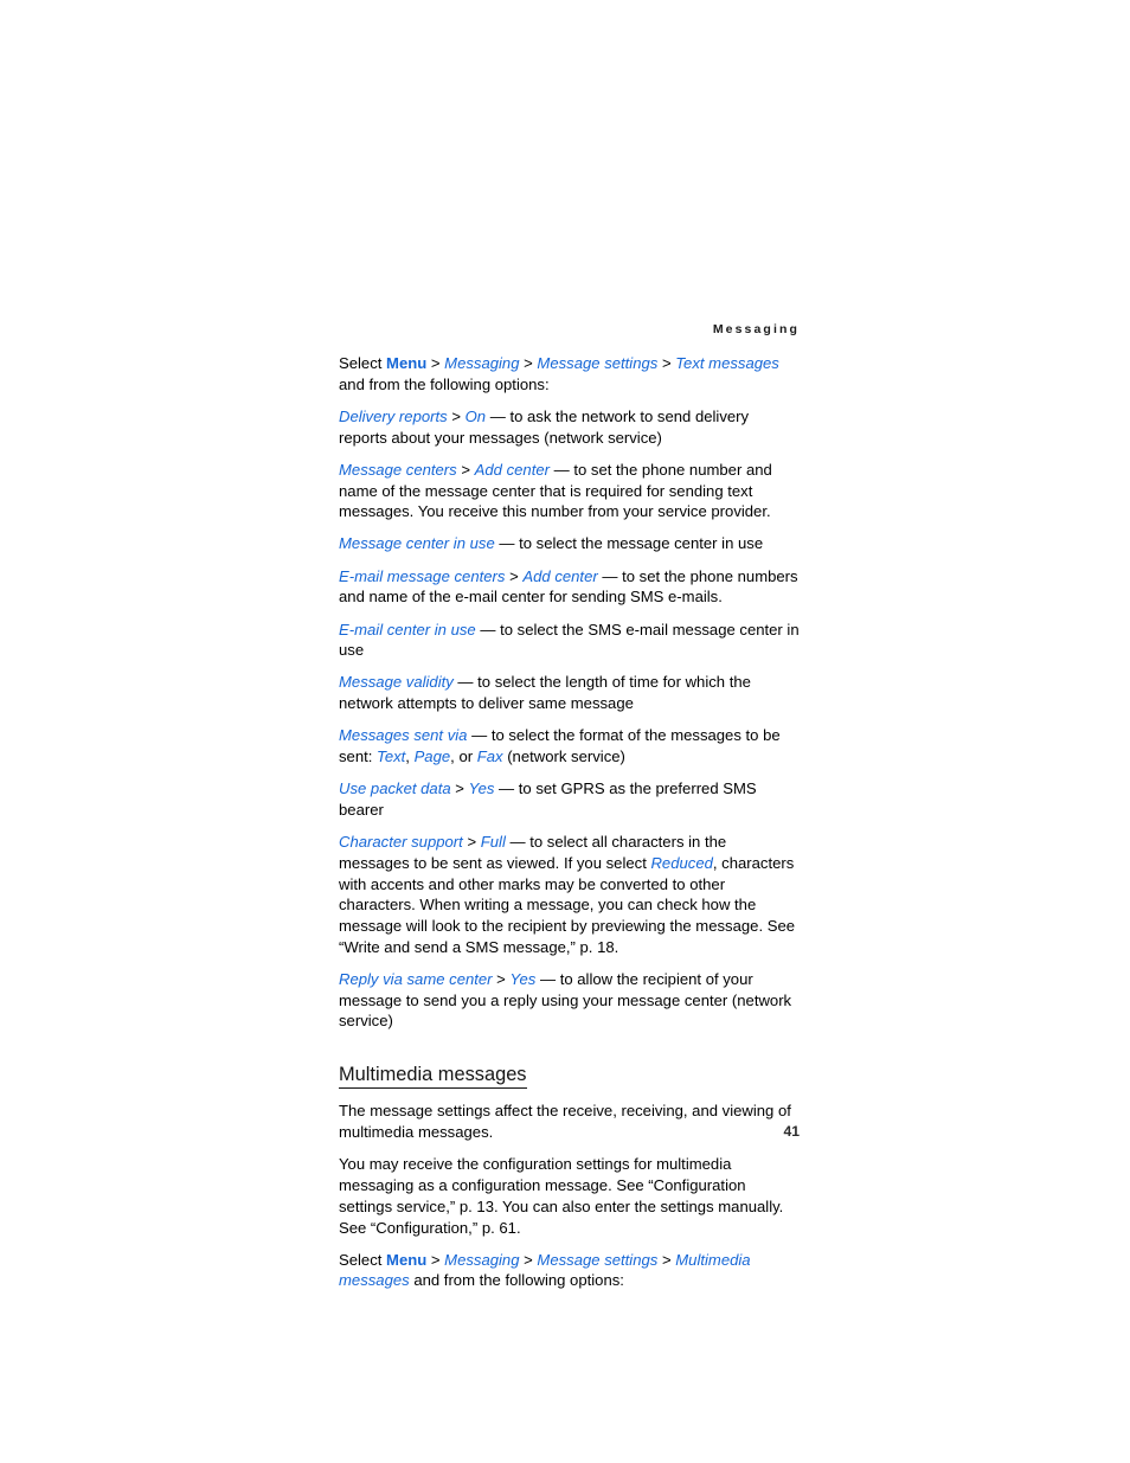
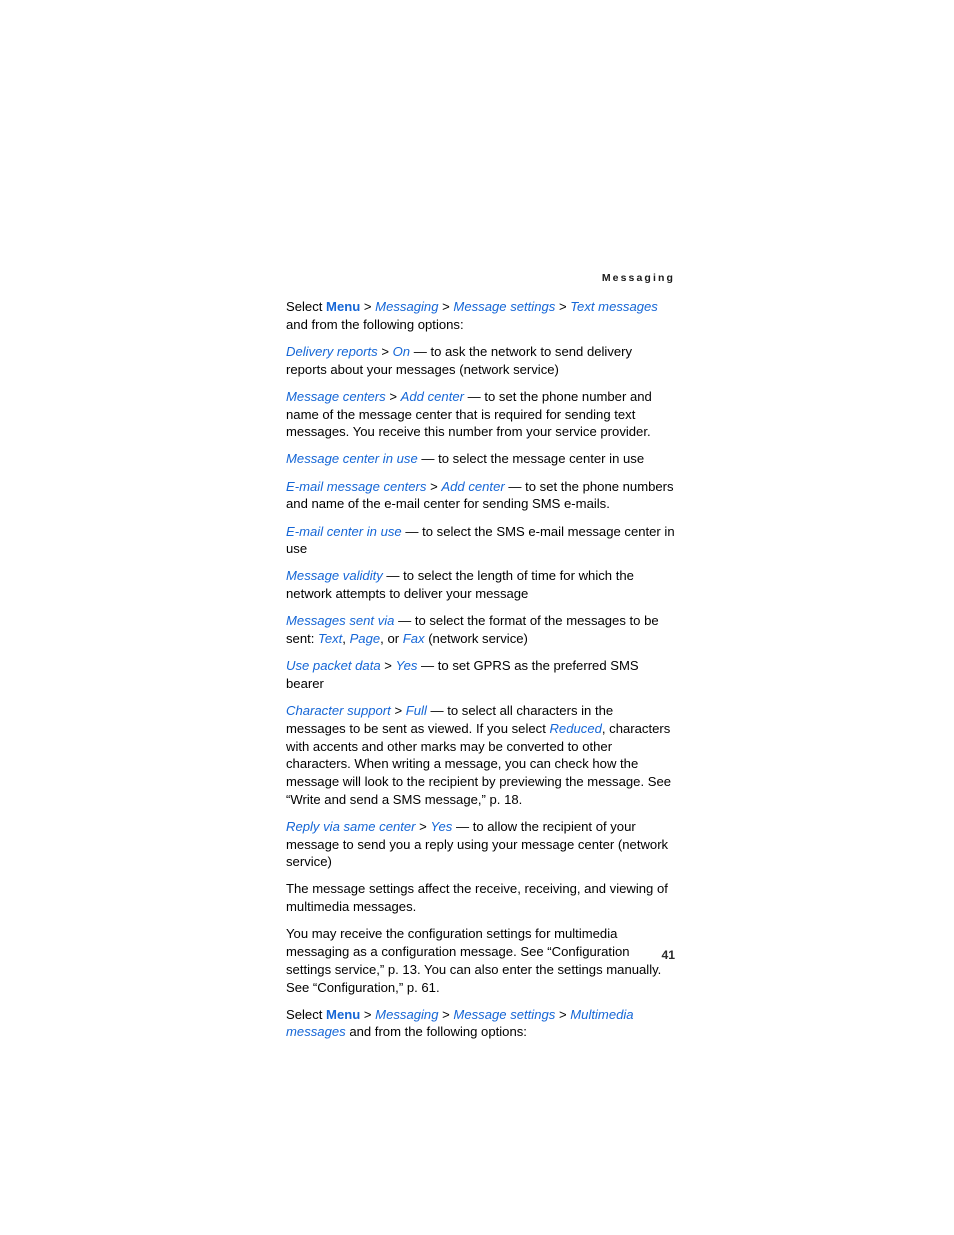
  Messaging
  Select Menu > Messaging > Message settings > Text messages and from the following options:
  Delivery reports > On — to ask the network to send delivery reports about your messages (network service)
  Message centers > Add center — to set the phone number and name of the message center that is required for sending text messages. You receive this number from your service provider.
  Message center in use — to select the message center in use
  E-mail message centers > Add center — to set the phone numbers and name of the e-mail center for sending SMS e-mails.
  E-mail center in use — to select the SMS e-mail message center in use
- Message validity — to select the length of time for which the network attempts to deliver same message
+ Message validity — to select the length of time for which the network attempts to deliver your message
  Messages sent via — to select the format of the messages to be sent: Text, Page, or Fax (network service)
  Use packet data > Yes — to set GPRS as the preferred SMS bearer
  Character support > Full — to select all characters in the messages to be sent as viewed. If you select Reduced, characters with accents and other marks may be converted to other characters. When writing a message, you can check how the message will look to the recipient by previewing the message. See “Write and send a SMS message,” p. 18.
  Reply via same center > Yes — to allow the recipient of your message to send you a reply using your message center (network service)
- Multimedia messages
  The message settings affect the receive, receiving, and viewing of multimedia messages.
  You may receive the configuration settings for multimedia messaging as a configuration message. See “Configuration settings service,” p. 13. You can also enter the settings manually. See “Configuration,” p. 61.
  Select Menu > Messaging > Message settings > Multimedia messages and from the following options:
  41
